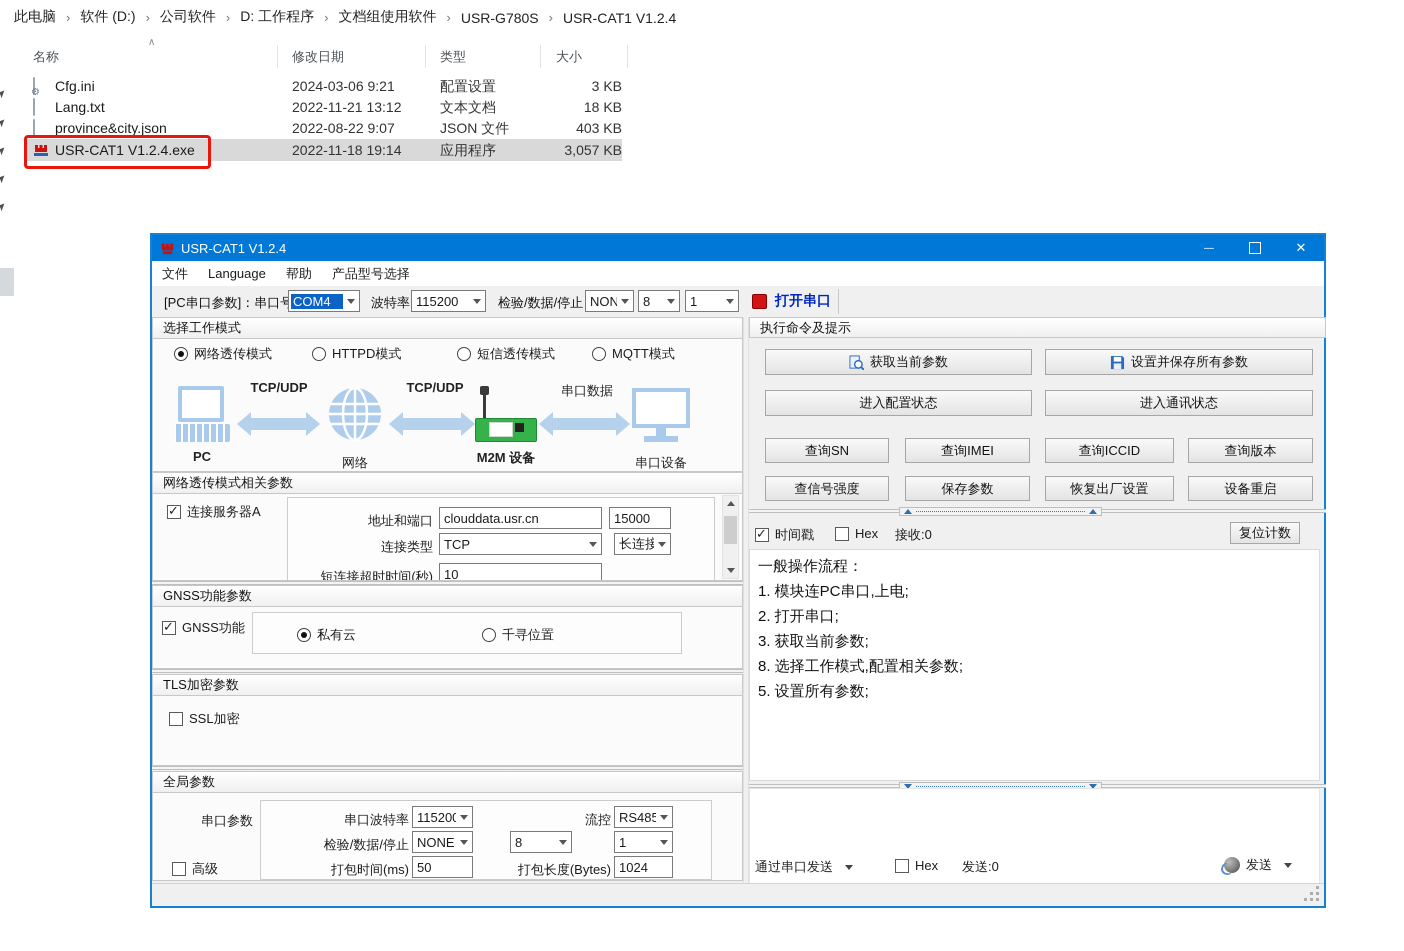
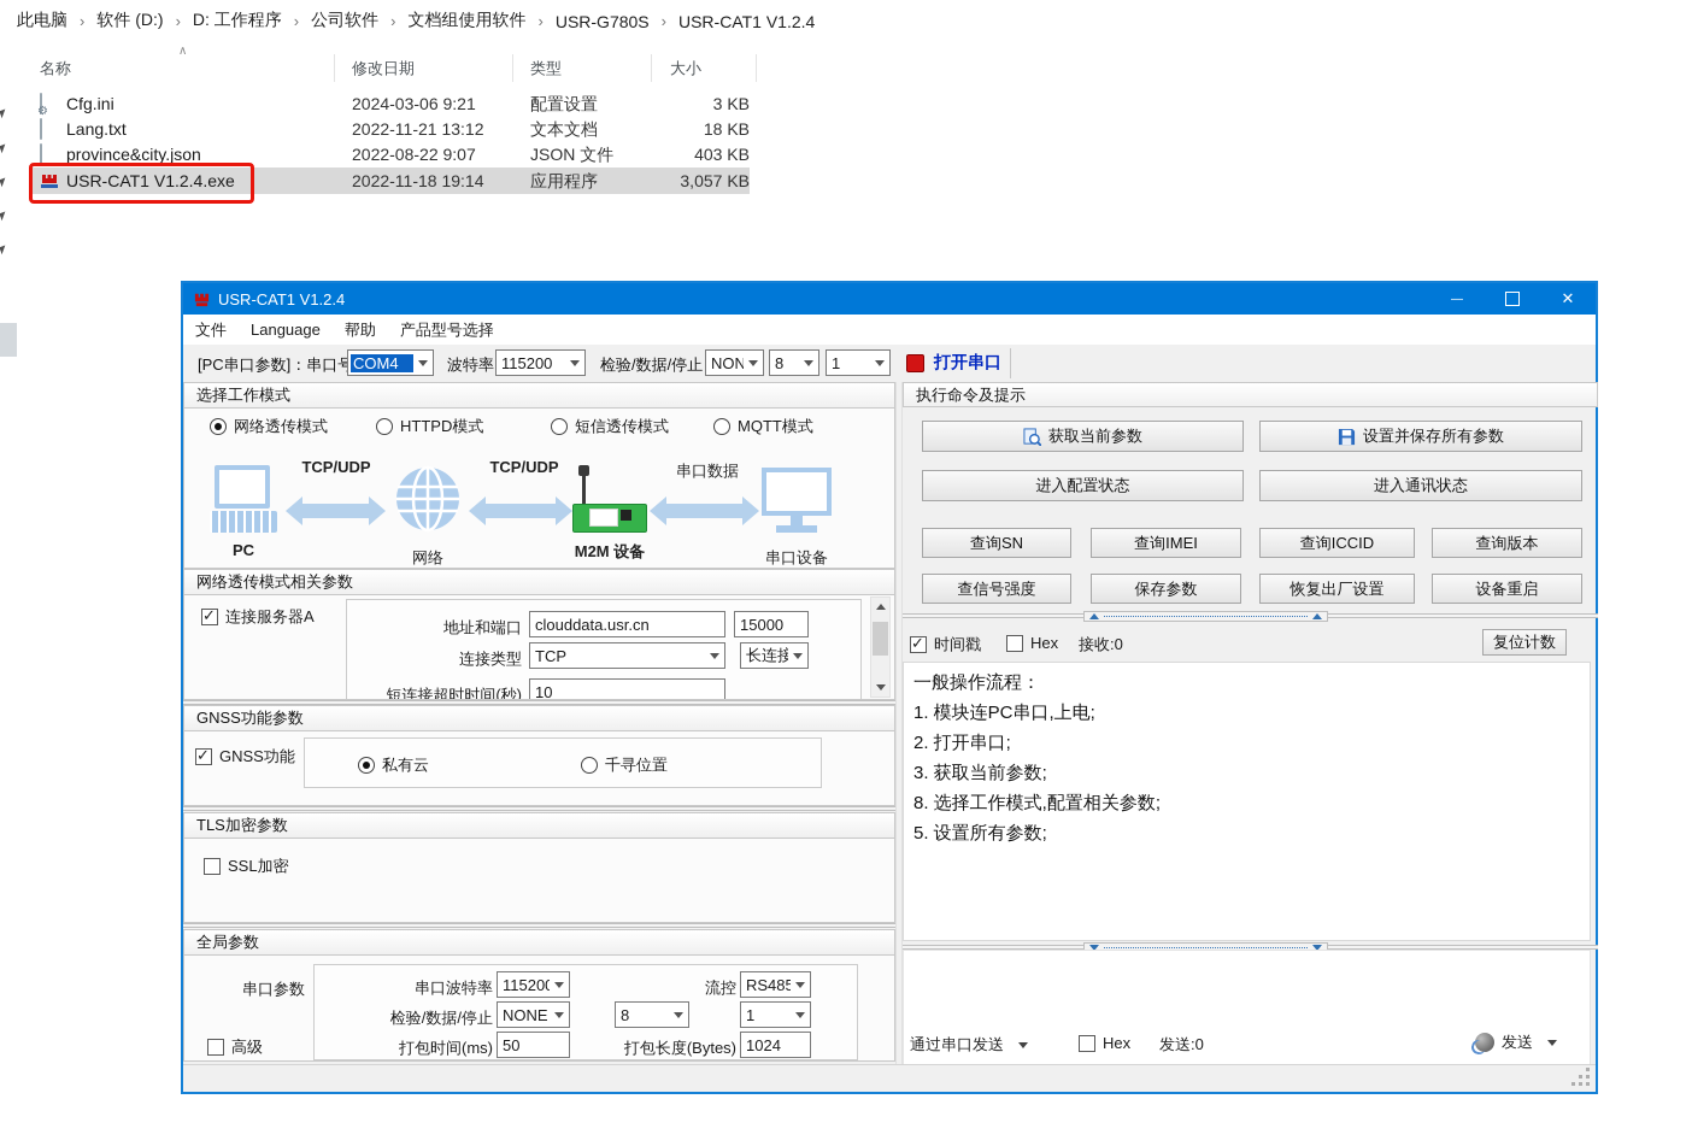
  此电脑
  ›
  软件 (D:)
  ›
- 公司软件
+ D: 工作程序
  ›
- D: 工作程序
+ 公司软件
  ›
  文档组使用软件
  ›
  USR-G780S
  ›
  USR-CAT1 V1.2.4
  ∧
  名称
  修改日期
  类型
  大小
  Cfg.ini
  2024-03-06 9:21
  配置设置
  3 KB
  Lang.txt
  2022-11-21 13:12
  文本文档
  18 KB
  province&city.json
  2022-08-22 9:07
  JSON 文件
  403 KB
  USR-CAT1 V1.2.4.exe
  2022-11-18 19:14
  应用程序
  3,057 KB
  USR-CAT1 V1.2.4
  文件
  Language
  帮助
  产品型号选择
  [PC串口参数]：串口号
  COM4
  波特率
  115200
  检验/数据/停止
  NON
  8
  1
  打开串口
  选择工作模式
  网络透传模式
  HTTPD模式
  短信透传模式
  MQTT模式
  TCP/UDP
  TCP/UDP
  串口数据
  PC
  网络
  M2M 设备
  串口设备
  网络透传模式相关参数
  连接服务器A
  地址和端口
  clouddata.usr.cn
  15000
  连接类型
  TCP
  长连接
  短连接超时时间(秒)
  10
  GNSS功能参数
  GNSS功能
  私有云
  千寻位置
  TLS加密参数
  SSL加密
  全局参数
  串口参数
  串口波特率
  115200
  流控
  RS485
  检验/数据/停止
  NONE
  8
  1
  打包时间(ms)
  50
  打包长度(Bytes)
  1024
  高级
  执行命令及提示
  获取当前参数
  设置并保存所有参数
  进入配置状态
  进入通讯状态
  查询SN
  查询IMEI
  查询ICCID
  查询版本
  查信号强度
  保存参数
  恢复出厂设置
  设备重启
  时间戳
  Hex
  接收:0
  复位计数
  一般操作流程：
  1. 模块连PC串口,上电;
  2. 打开串口;
  3. 获取当前参数;
  8. 选择工作模式,配置相关参数;
  5. 设置所有参数;
  通过串口发送
  Hex
  发送:0
  发送
